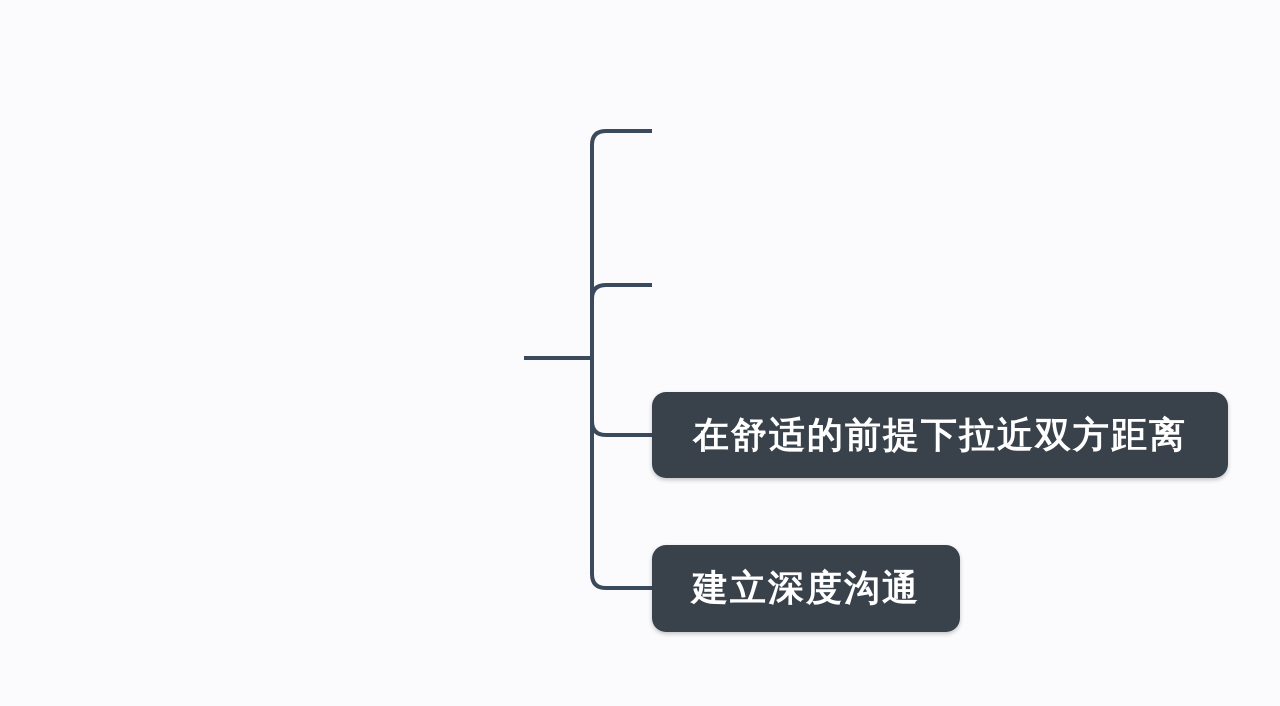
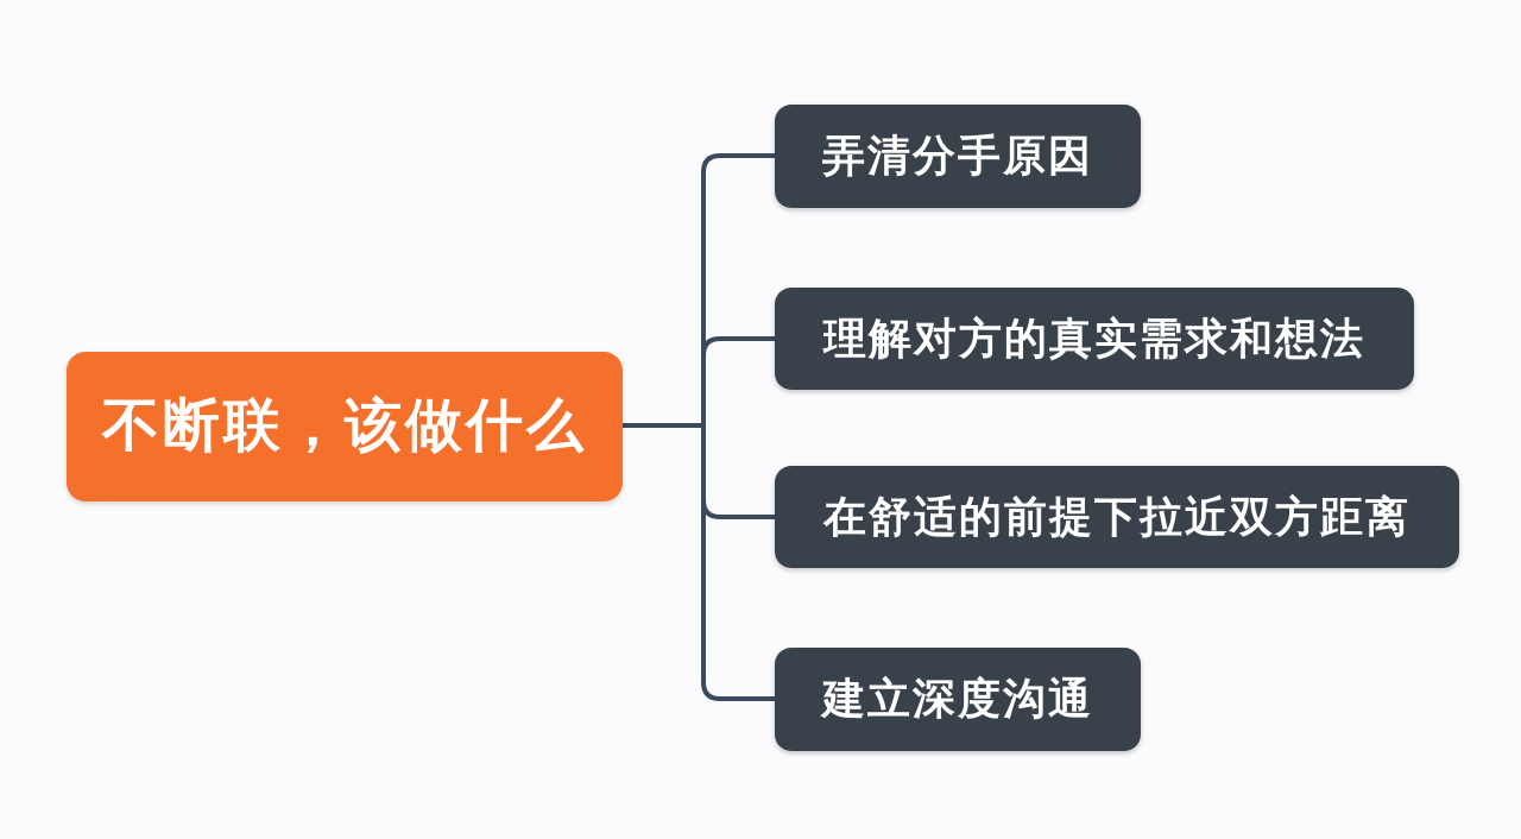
+ 不断联，该做什么
+ 弄清分手原因
+ 理解对方的真实需求和想法
  在舒适的前提下拉近双方距离
  建立深度沟通
